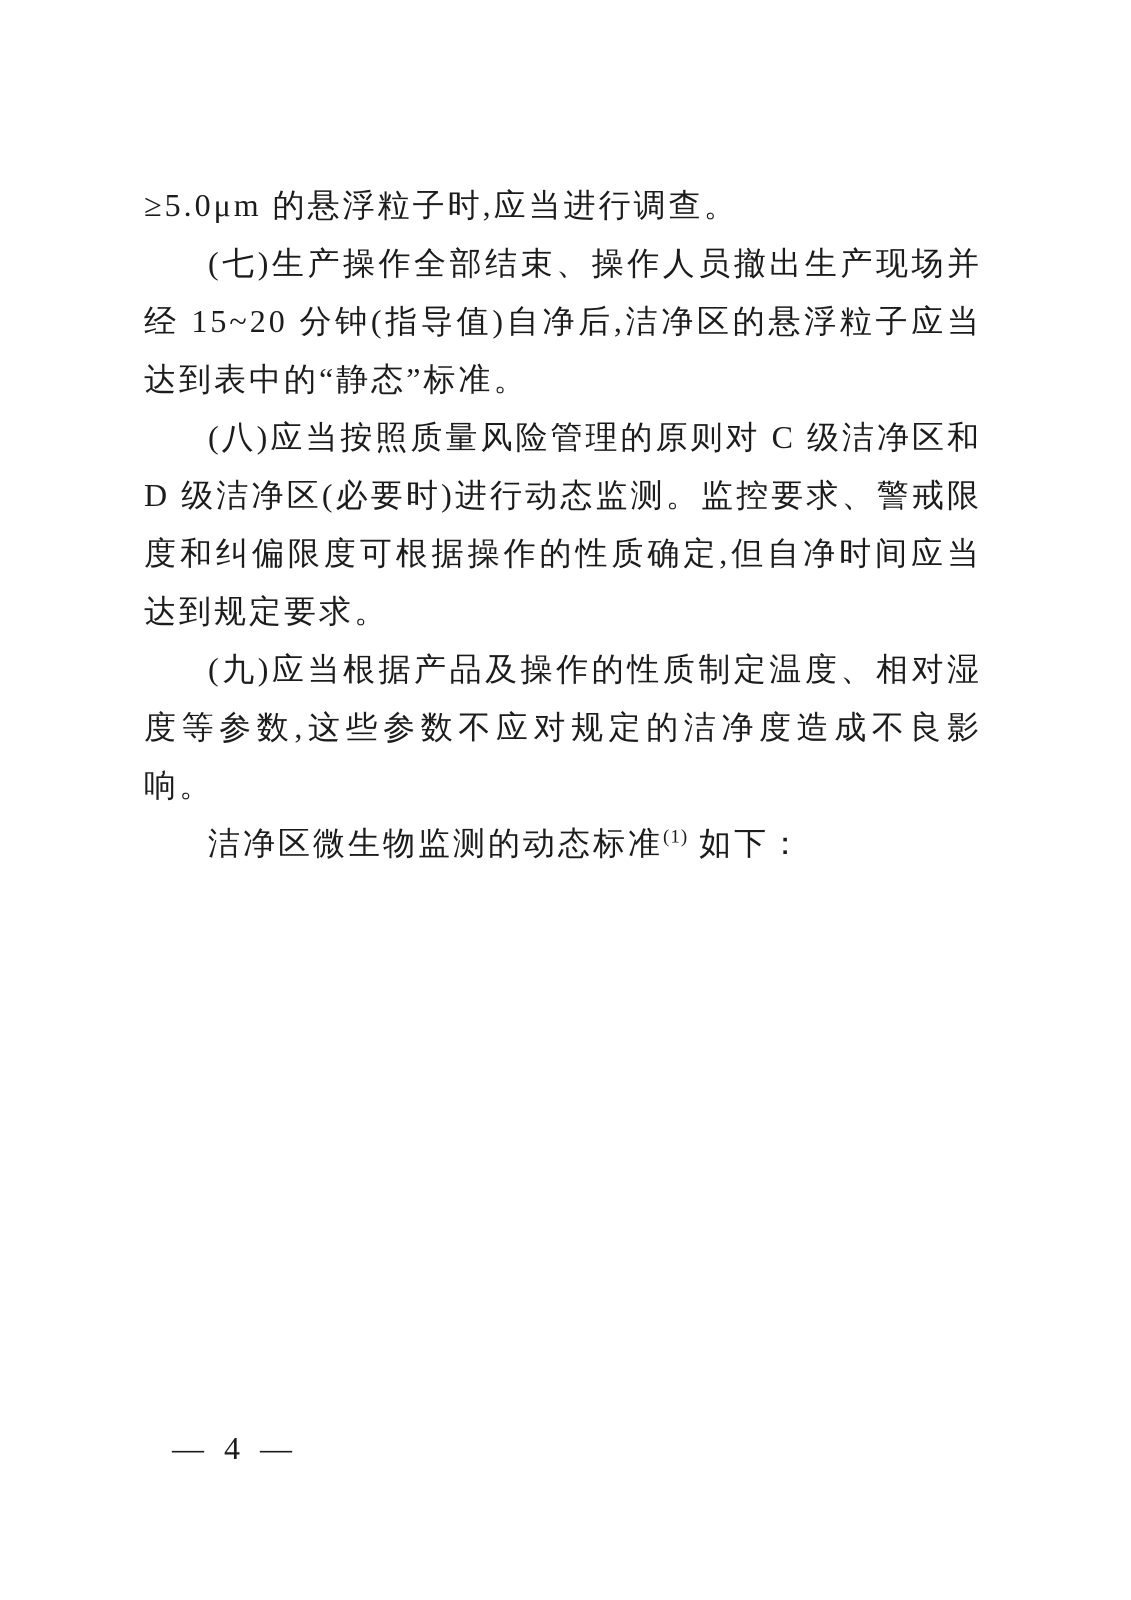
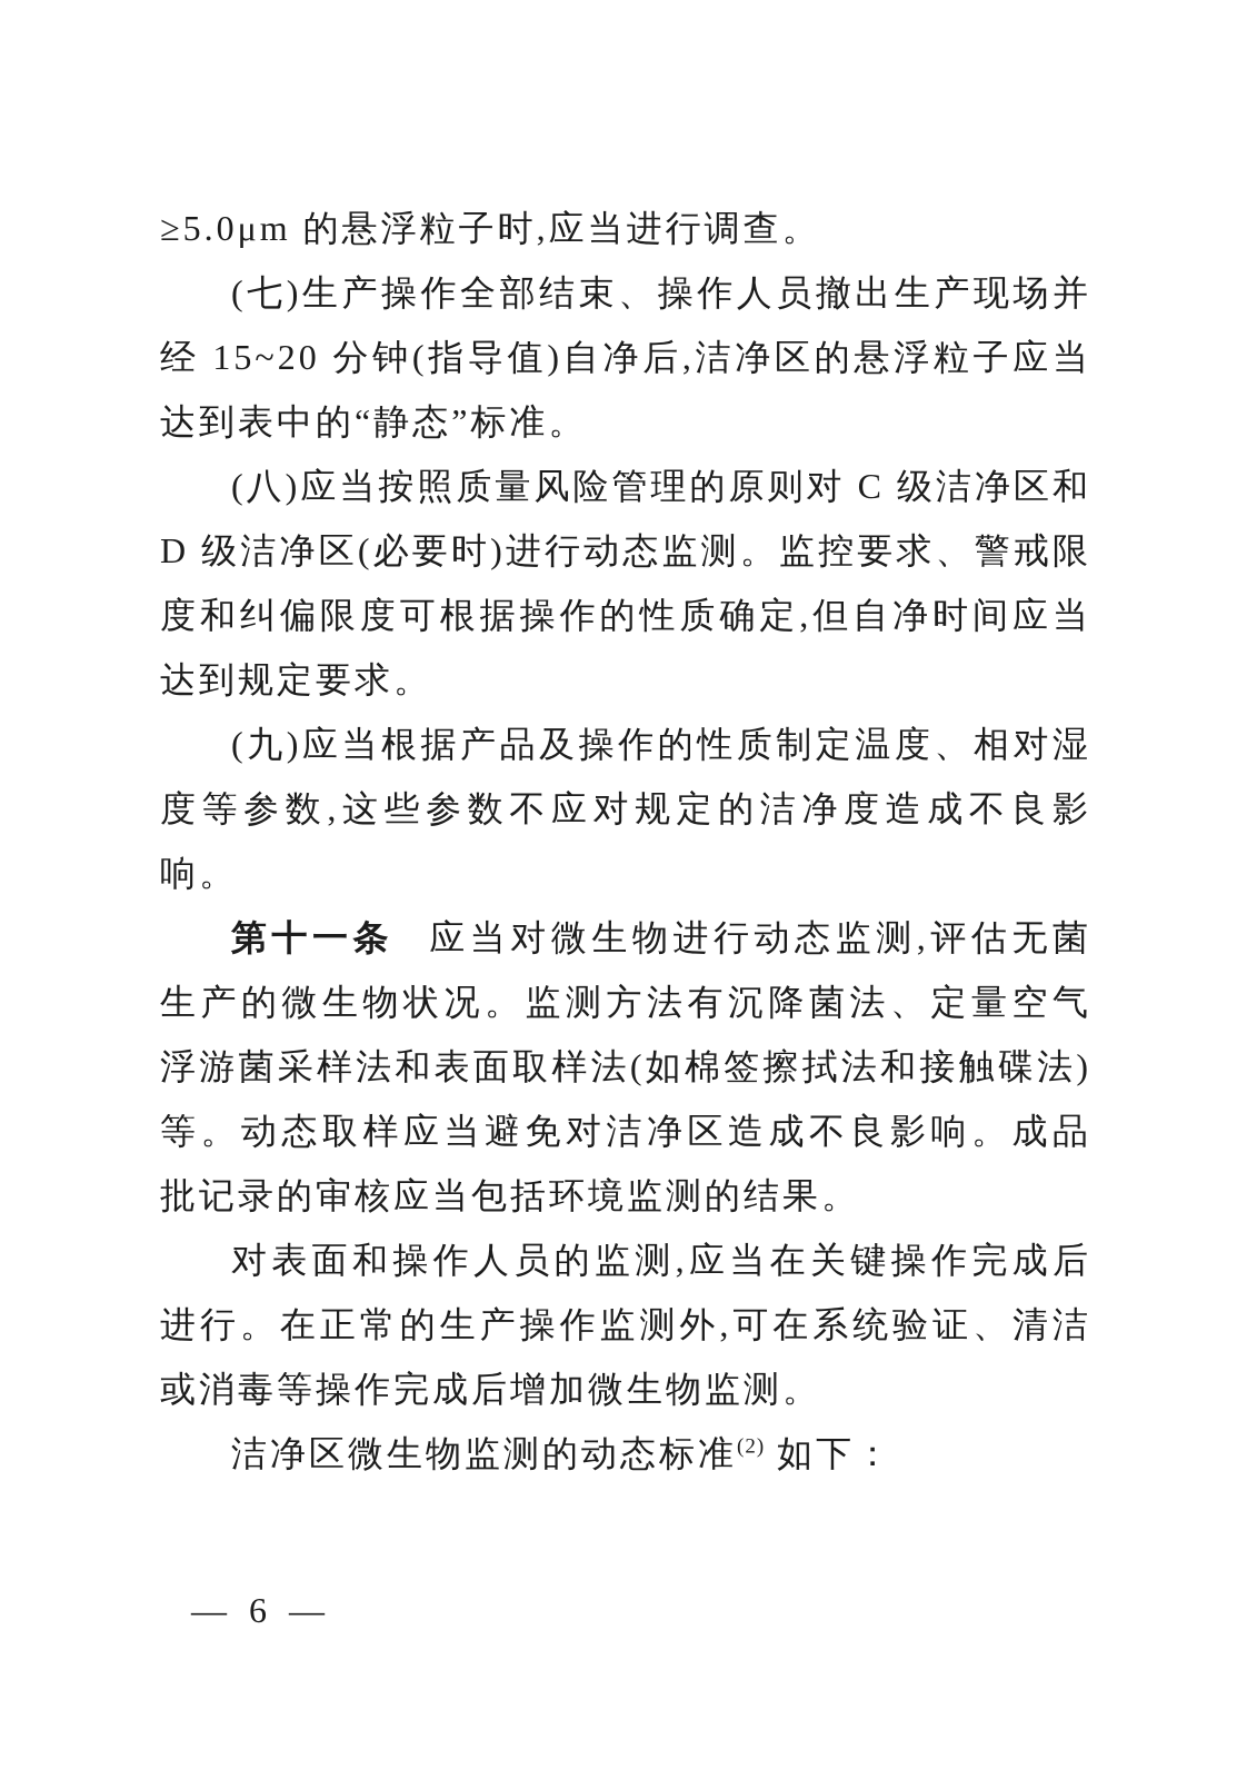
  ≥5.0μm 的悬浮粒子时,应当进行调查。
  (七)生产操作全部结束、操作人员撤出生产现场并经 15~20 分钟(指导值)自净后,洁净区的悬浮粒子应当达到表中的“静态”标准。
  (八)应当按照质量风险管理的原则对 C 级洁净区和 D 级洁净区(必要时)进行动态监测。监控要求、警戒限度和纠偏限度可根据操作的性质确定,但自净时间应当达到规定要求。
  (九)应当根据产品及操作的性质制定温度、相对湿度等参数,这些参数不应对规定的洁净度造成不良影响。
+ 第十一条 应当对微生物进行动态监测,评估无菌生产的微生物状况。监测方法有沉降菌法、定量空气浮游菌采样法和表面取样法(如棉签擦拭法和接触碟法)等。动态取样应当避免对洁净区造成不良影响。成品批记录的审核应当包括环境监测的结果。
+ 对表面和操作人员的监测,应当在关键操作完成后进行。在正常的生产操作监测外,可在系统验证、清洁或消毒等操作完成后增加微生物监测。
- 洁净区微生物监测的动态标准(1) 如下：
+ 洁净区微生物监测的动态标准(2) 如下：
- — 4 —
+ — 6 —
